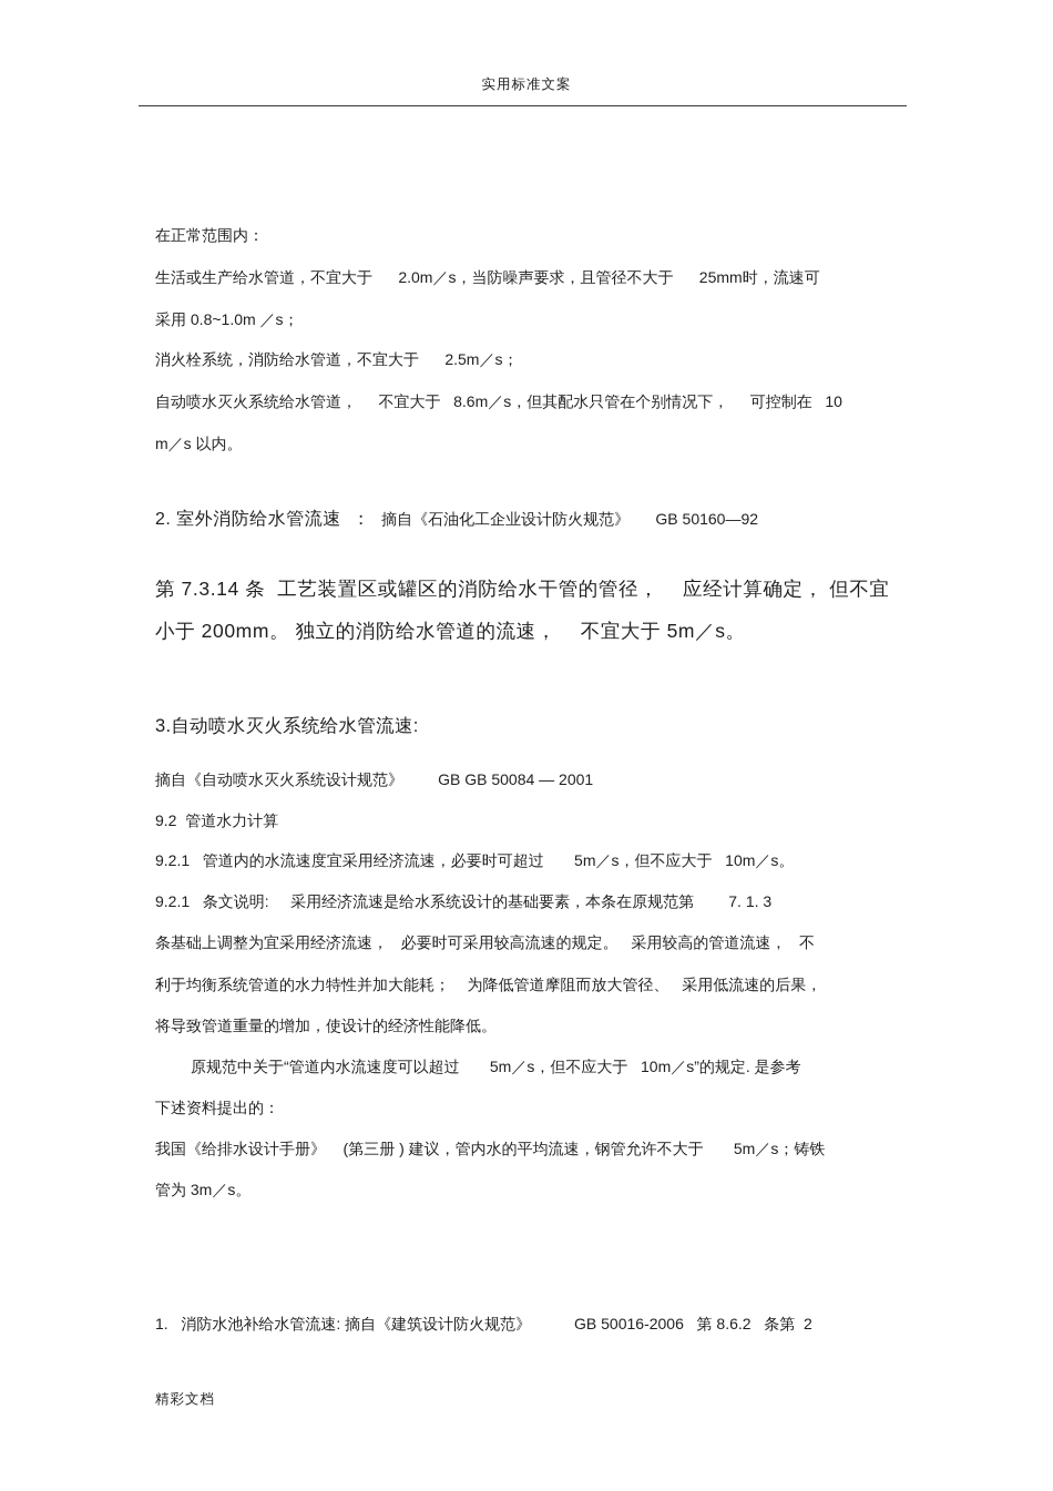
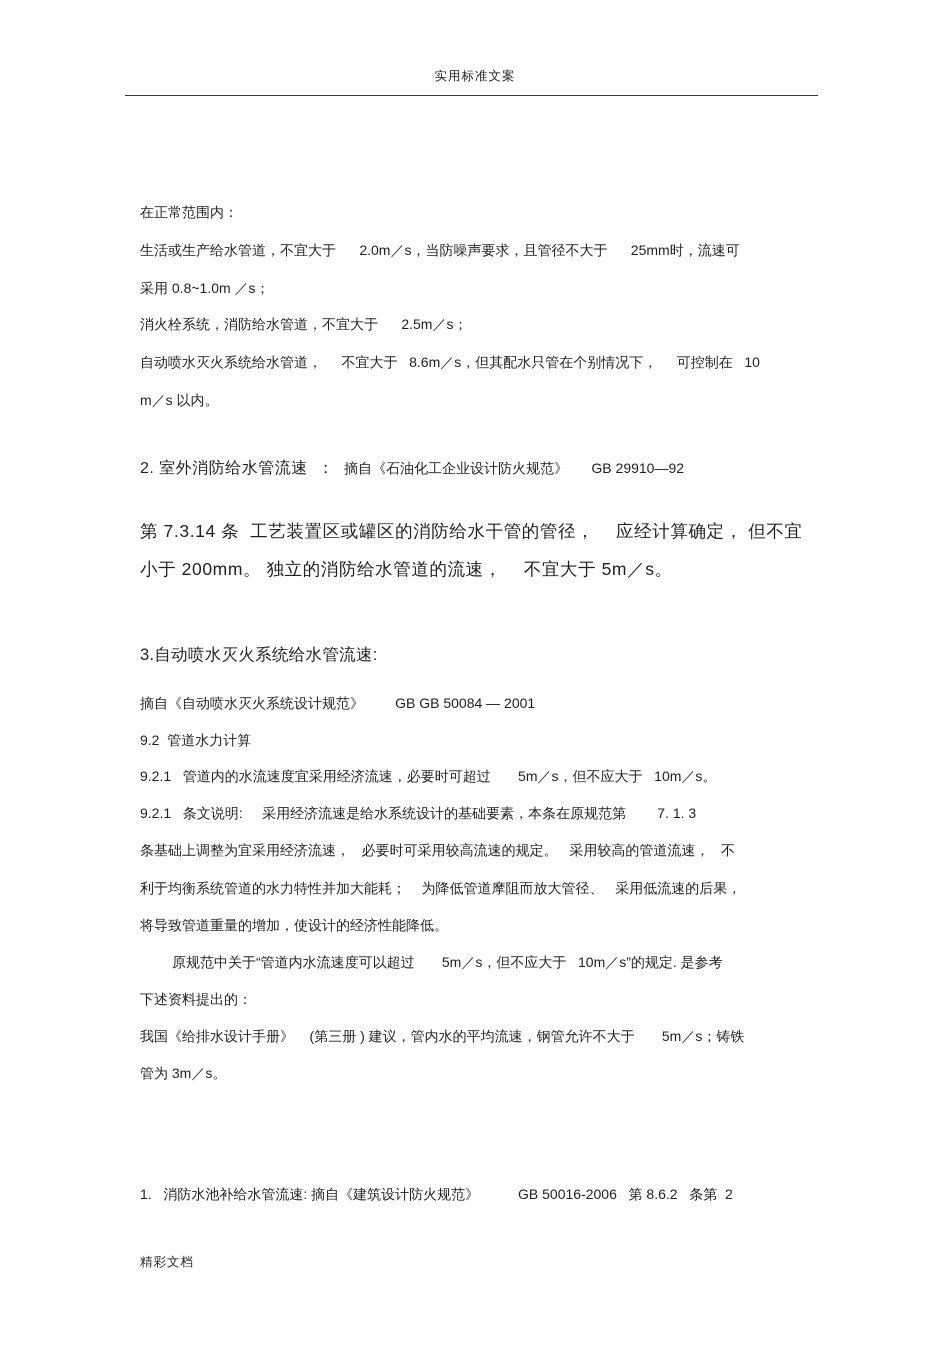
  实用标准文案
  在正常范围内：
  生活或生产给水管道，不宜大于 2.0m／s，当防噪声要求，且管径不大于 25mm时，流速可
  采用 0.8~1.0m ／s；
  消火栓系统，消防给水管道，不宜大于 2.5m／s；
  自动喷水灭火系统给水管道， 不宜大于 8.6m／s，但其配水只管在个别情况下， 可控制在 10
  m／s 以内。
- 2. 室外消防给水管流速 ： 摘自《石油化工企业设计防火规范》 GB 50160—92
+ 2. 室外消防给水管流速 ： 摘自《石油化工企业设计防火规范》 GB 29910—92
  第 7.3.14 条 工艺装置区或罐区的消防给水干管的管径， 应经计算确定， 但不宜
  小于 200mm。 独立的消防给水管道的流速， 不宜大于 5m／s。
  3.自动喷水灭火系统给水管流速:
  摘自《自动喷水灭火系统设计规范》 GB GB 50084 — 2001
  9.2 管道水力计算
  9.2.1 管道内的水流速度宜采用经济流速，必要时可超过 5m／s，但不应大于 10m／s。
  9.2.1 条文说明: 采用经济流速是给水系统设计的基础要素，本条在原规范第 7. 1. 3
  条基础上调整为宜采用经济流速， 必要时可采用较高流速的规定。 采用较高的管道流速， 不
  利于均衡系统管道的水力特性并加大能耗； 为降低管道摩阻而放大管径、 采用低流速的后果，
  将导致管道重量的增加，使设计的经济性能降低。
  原规范中关于“管道内水流速度可以超过 5m／s，但不应大于 10m／s”的规定. 是参考
  下述资料提出的：
  我国《给排水设计手册》 (第三册 ) 建议，管内水的平均流速，钢管允许不大于 5m／s；铸铁
  管为 3m／s。
  1. 消防水池补给水管流速: 摘自《建筑设计防火规范》 GB 50016-2006 第 8.6.2 条第 2
  精彩文档
